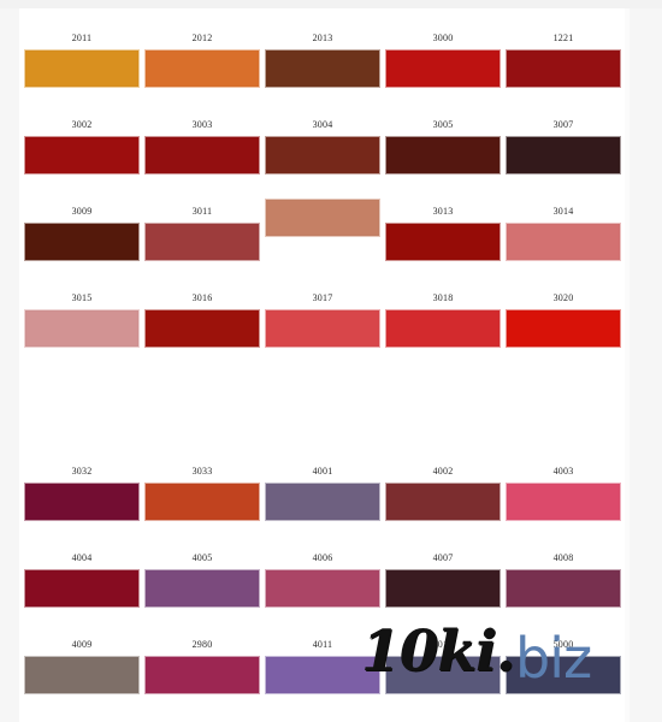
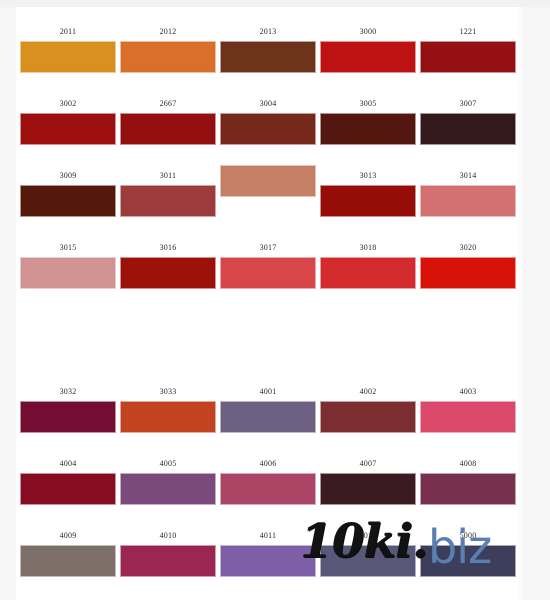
  2011
  2012
  2013
  3000
  1221
  3002
- 3003
+ 2667
  3004
  3005
  3007
  3009
  3011
  3013
  3014
  3015
  3016
  3017
  3018
  3020
  3032
  3033
  4001
  4002
  4003
  4004
  4005
  4006
  4007
  4008
  4009
- 2980
+ 4010
  4011
  4012
  5000
  10ki.
  biz
